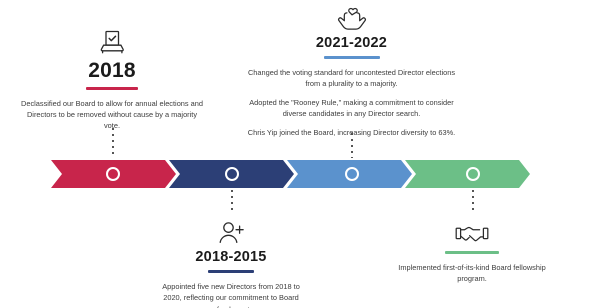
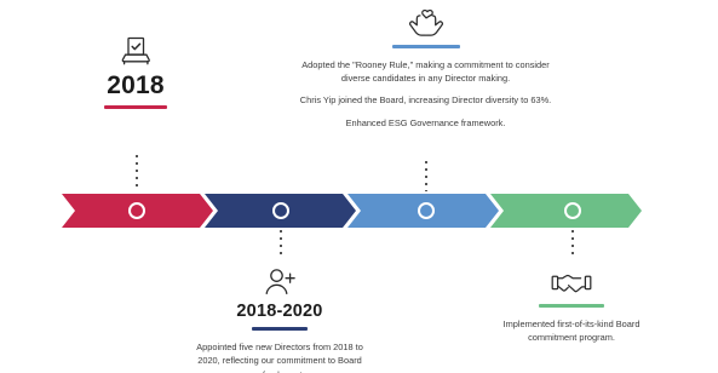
  2018
- Declassified our Board to allow for annual elections and Directors to be removed without cause by a majority vote.
- 2018-2015
+ 2018-2020
  Appointed five new Directors from 2018 to 2020, reflecting our commitment to Board
- 2021-2022
- Changed the voting standard for uncontested Director elections from a plurality to a majority.
- Adopted the "Rooney Rule," making a commitment to consider diverse candidates in any Director search.
+ Adopted the "Rooney Rule," making a commitment to consider diverse candidates in any Director making.
  Chris Yip joined the Board, increasing Director diversity to 63%.
+ Enhanced ESG Governance framework.
- Implemented first-of-its-kind Board fellowship program.
+ Implemented first-of-its-kind Board commitment program.
